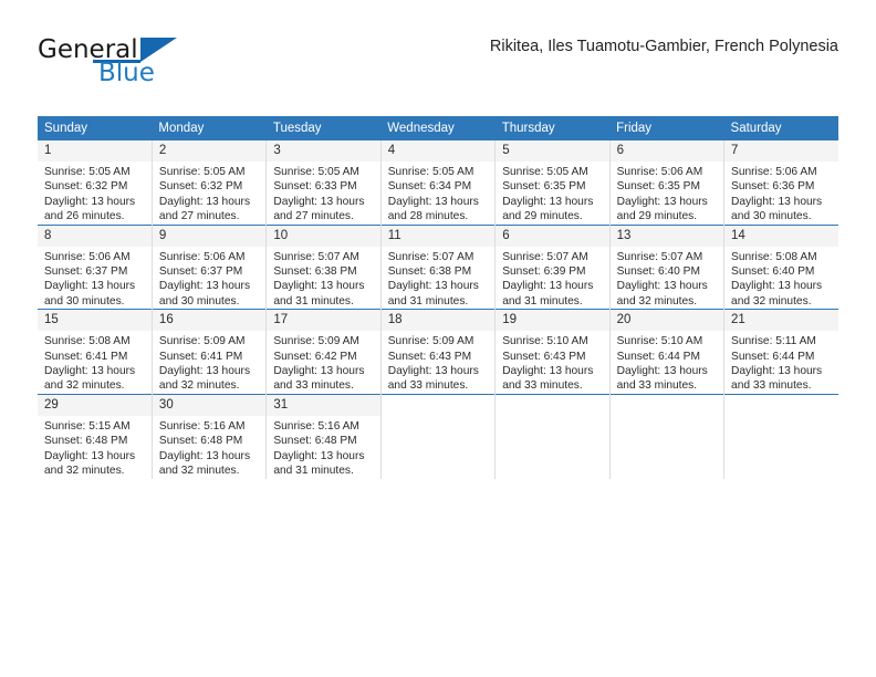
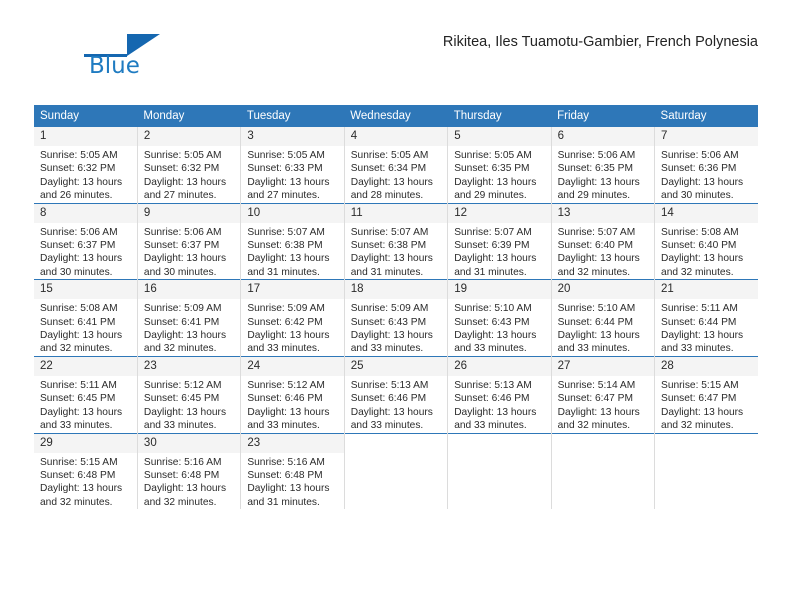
- General
  Blue
  Rikitea, Iles Tuamotu-Gambier, French Polynesia
  Sunday	Monday	Tuesday	Wednesday	Thursday	Friday	Saturday
  1Sunrise: 5:05 AMSunset: 6:32 PMDaylight: 13 hoursand 26 minutes.	2Sunrise: 5:05 AMSunset: 6:32 PMDaylight: 13 hoursand 27 minutes.	3Sunrise: 5:05 AMSunset: 6:33 PMDaylight: 13 hoursand 27 minutes.	4Sunrise: 5:05 AMSunset: 6:34 PMDaylight: 13 hoursand 28 minutes.	5Sunrise: 5:05 AMSunset: 6:35 PMDaylight: 13 hoursand 29 minutes.	6Sunrise: 5:06 AMSunset: 6:35 PMDaylight: 13 hoursand 29 minutes.	7Sunrise: 5:06 AMSunset: 6:36 PMDaylight: 13 hoursand 30 minutes.
- 8Sunrise: 5:06 AMSunset: 6:37 PMDaylight: 13 hoursand 30 minutes.	9Sunrise: 5:06 AMSunset: 6:37 PMDaylight: 13 hoursand 30 minutes.	10Sunrise: 5:07 AMSunset: 6:38 PMDaylight: 13 hoursand 31 minutes.	11Sunrise: 5:07 AMSunset: 6:38 PMDaylight: 13 hoursand 31 minutes.	6Sunrise: 5:07 AMSunset: 6:39 PMDaylight: 13 hoursand 31 minutes.	13Sunrise: 5:07 AMSunset: 6:40 PMDaylight: 13 hoursand 32 minutes.	14Sunrise: 5:08 AMSunset: 6:40 PMDaylight: 13 hoursand 32 minutes.
+ 8Sunrise: 5:06 AMSunset: 6:37 PMDaylight: 13 hoursand 30 minutes.	9Sunrise: 5:06 AMSunset: 6:37 PMDaylight: 13 hoursand 30 minutes.	10Sunrise: 5:07 AMSunset: 6:38 PMDaylight: 13 hoursand 31 minutes.	11Sunrise: 5:07 AMSunset: 6:38 PMDaylight: 13 hoursand 31 minutes.	12Sunrise: 5:07 AMSunset: 6:39 PMDaylight: 13 hoursand 31 minutes.	13Sunrise: 5:07 AMSunset: 6:40 PMDaylight: 13 hoursand 32 minutes.	14Sunrise: 5:08 AMSunset: 6:40 PMDaylight: 13 hoursand 32 minutes.
  15Sunrise: 5:08 AMSunset: 6:41 PMDaylight: 13 hoursand 32 minutes.	16Sunrise: 5:09 AMSunset: 6:41 PMDaylight: 13 hoursand 32 minutes.	17Sunrise: 5:09 AMSunset: 6:42 PMDaylight: 13 hoursand 33 minutes.	18Sunrise: 5:09 AMSunset: 6:43 PMDaylight: 13 hoursand 33 minutes.	19Sunrise: 5:10 AMSunset: 6:43 PMDaylight: 13 hoursand 33 minutes.	20Sunrise: 5:10 AMSunset: 6:44 PMDaylight: 13 hoursand 33 minutes.	21Sunrise: 5:11 AMSunset: 6:44 PMDaylight: 13 hoursand 33 minutes.
+ 22Sunrise: 5:11 AMSunset: 6:45 PMDaylight: 13 hoursand 33 minutes.	23Sunrise: 5:12 AMSunset: 6:45 PMDaylight: 13 hoursand 33 minutes.	24Sunrise: 5:12 AMSunset: 6:46 PMDaylight: 13 hoursand 33 minutes.	25Sunrise: 5:13 AMSunset: 6:46 PMDaylight: 13 hoursand 33 minutes.	26Sunrise: 5:13 AMSunset: 6:46 PMDaylight: 13 hoursand 33 minutes.	27Sunrise: 5:14 AMSunset: 6:47 PMDaylight: 13 hoursand 32 minutes.	28Sunrise: 5:15 AMSunset: 6:47 PMDaylight: 13 hoursand 32 minutes.
- 29Sunrise: 5:15 AMSunset: 6:48 PMDaylight: 13 hoursand 32 minutes.	30Sunrise: 5:16 AMSunset: 6:48 PMDaylight: 13 hoursand 32 minutes.	31Sunrise: 5:16 AMSunset: 6:48 PMDaylight: 13 hoursand 31 minutes.
+ 29Sunrise: 5:15 AMSunset: 6:48 PMDaylight: 13 hoursand 32 minutes.	30Sunrise: 5:16 AMSunset: 6:48 PMDaylight: 13 hoursand 32 minutes.	23Sunrise: 5:16 AMSunset: 6:48 PMDaylight: 13 hoursand 31 minutes.
